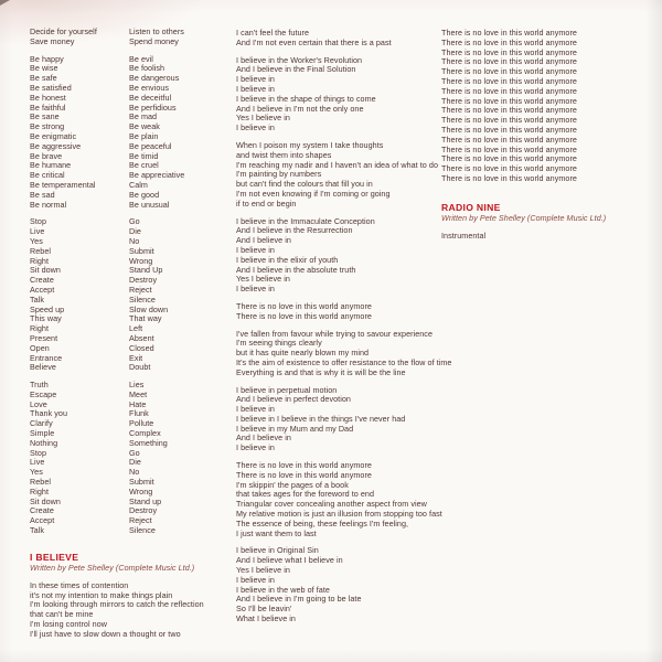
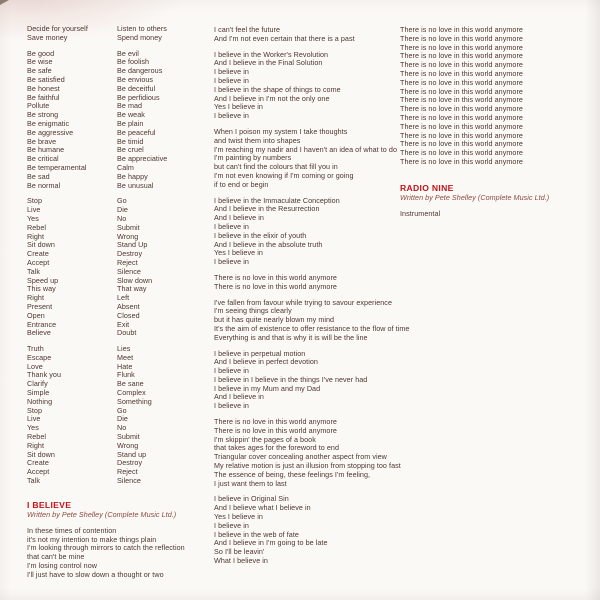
  Decide for yourself Listen to others
  Save money Spend money
- Be happy Be evil
+ Be good Be evil
  Be wise Be foolish
  Be safe Be dangerous
  Be satisfied Be envious
  Be honest Be deceitful
  Be faithful Be perfidious
- Be sane Be mad
+ Pollute Be mad
  Be strong Be weak
  Be enigmatic Be plain
  Be aggressive Be peaceful
  Be brave Be timid
  Be humane Be cruel
  Be critical Be appreciative
  Be temperamental Calm
- Be sad Be good
+ Be sad Be happy
  Be normal Be unusual
  Stop Go
  Live Die
  Yes No
  Rebel Submit
  Right Wrong
  Sit down Stand Up
  Create Destroy
  Accept Reject
  Talk Silence
  Speed up Slow down
  This way That way
  Right Left
  Present Absent
  Open Closed
  Entrance Exit
  Believe Doubt
  Truth Lies
  Escape Meet
  Love Hate
  Thank you Flunk
- Clarify Pollute
+ Clarify Be sane
  Simple Complex
  Nothing Something
  Stop Go
  Live Die
  Yes No
  Rebel Submit
  Right Wrong
  Sit down Stand up
  Create Destroy
  Accept Reject
  Talk Silence
  I BELIEVE
  Written by Pete Shelley (Complete Music Ltd.)
  In these times of contention
  it's not my intention to make things plain
  I'm looking through mirrors to catch the reflection
  that can't be mine
  I'm losing control now
  I'll just have to slow down a thought or two
  I can't feel the future
  And I'm not even certain that there is a past
  I believe in the Worker's Revolution
  And I believe in the Final Solution
  I believe in
  I believe in
  I believe in the shape of things to come
  And I believe in I'm not the only one
  Yes I believe in
  I believe in
  When I poison my system I take thoughts
  and twist them into shapes
  I'm reaching my nadir and I haven't an idea of what to do
  I'm painting by numbers
  but can't find the colours that fill you in
  I'm not even knowing if I'm coming or going
  if to end or begin
  I believe in the Immaculate Conception
  And I believe in the Resurrection
  And I believe in
  I believe in
  I believe in the elixir of youth
  And I believe in the absolute truth
  Yes I believe in
  I believe in
  There is no love in this world anymore
  There is no love in this world anymore
  I've fallen from favour while trying to savour experience
  I'm seeing things clearly
  but it has quite nearly blown my mind
  It's the aim of existence to offer resistance to the flow of time
  Everything is and that is why it is will be the line
  I believe in perpetual motion
  And I believe in perfect devotion
  I believe in
  I believe in I believe in the things I've never had
  I believe in my Mum and my Dad
  And I believe in
  I believe in
  There is no love in this world anymore
  There is no love in this world anymore
  I'm skippin' the pages of a book
  that takes ages for the foreword to end
  Triangular cover concealing another aspect from view
  My relative motion is just an illusion from stopping too fast
  The essence of being, these feelings I'm feeling,
  I just want them to last
  I believe in Original Sin
  And I believe what I believe in
  Yes I believe in
  I believe in
  I believe in the web of fate
  And I believe in I'm going to be late
  So I'll be leavin'
  What I believe in
  There is no love in this world anymore
  There is no love in this world anymore
  There is no love in this world anymore
  There is no love in this world anymore
  There is no love in this world anymore
  There is no love in this world anymore
  There is no love in this world anymore
  There is no love in this world anymore
  There is no love in this world anymore
  There is no love in this world anymore
  There is no love in this world anymore
  There is no love in this world anymore
  There is no love in this world anymore
  There is no love in this world anymore
  There is no love in this world anymore
  There is no love in this world anymore
  RADIO NINE
  Written by Pete Shelley (Complete Music Ltd.)
  Instrumental
